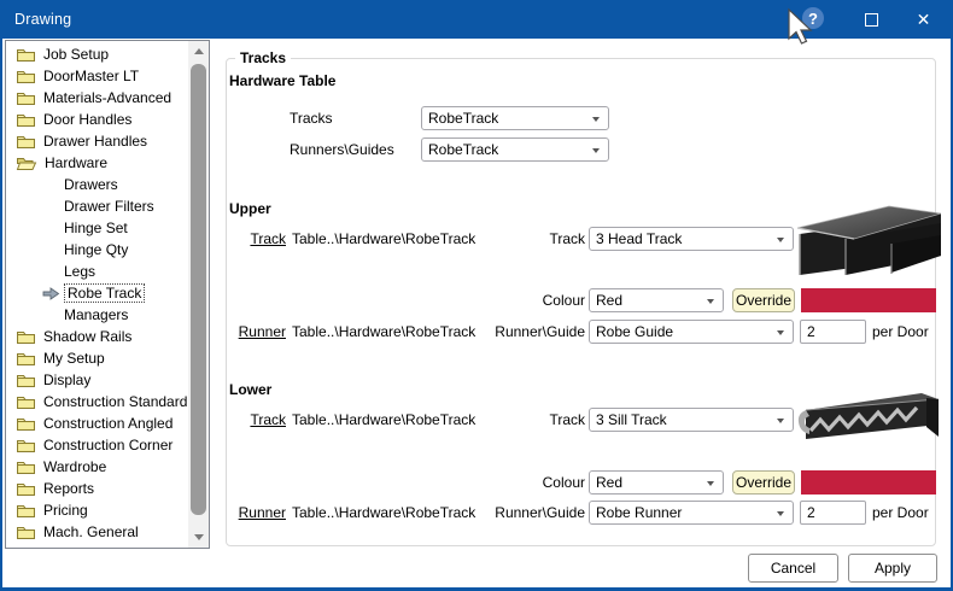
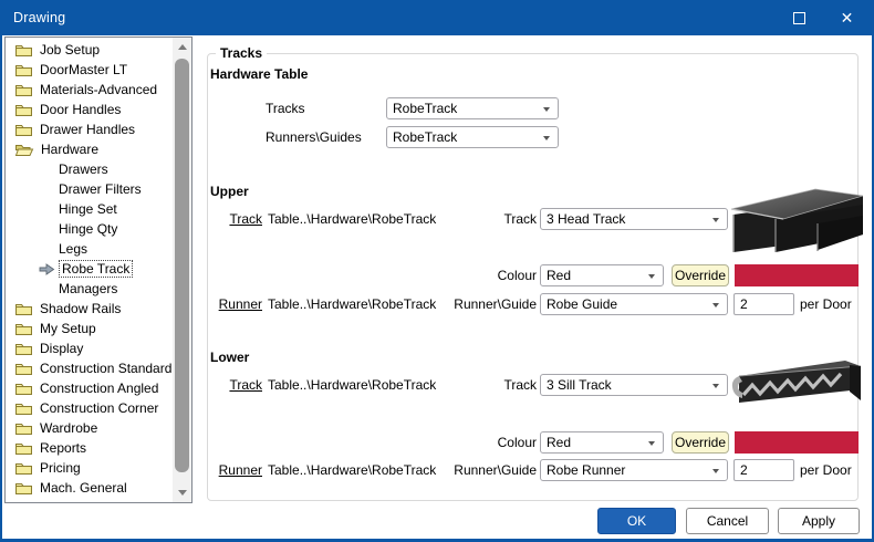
  Drawing
  ✕
- ?
  Job Setup
  DoorMaster LT
  Materials-Advanced
  Door Handles
  Drawer Handles
  Hardware
  Drawers
  Drawer Filters
  Hinge Set
  Hinge Qty
  Legs
  Robe Track
  Managers
  Shadow Rails
  My Setup
  Display
  Construction Standard
  Construction Angled
  Construction Corner
  Wardrobe
  Reports
  Pricing
  Mach. General
  Tracks
  Hardware Table
  Tracks
  RobeTrack
  Runners\Guides
  RobeTrack
  Upper
  Track
  Table..\Hardware\RobeTrack
  Track
  3 Head Track
  Colour
  Red
  Override
  Runner
  Table..\Hardware\RobeTrack
  Runner\Guide
  Robe Guide
  2
  per Door
  Lower
  Track
  Table..\Hardware\RobeTrack
  Track
  3 Sill Track
  Colour
  Red
  Override
  Runner
  Table..\Hardware\RobeTrack
  Runner\Guide
  Robe Runner
  2
  per Door
+ OK
  Cancel
  Apply
